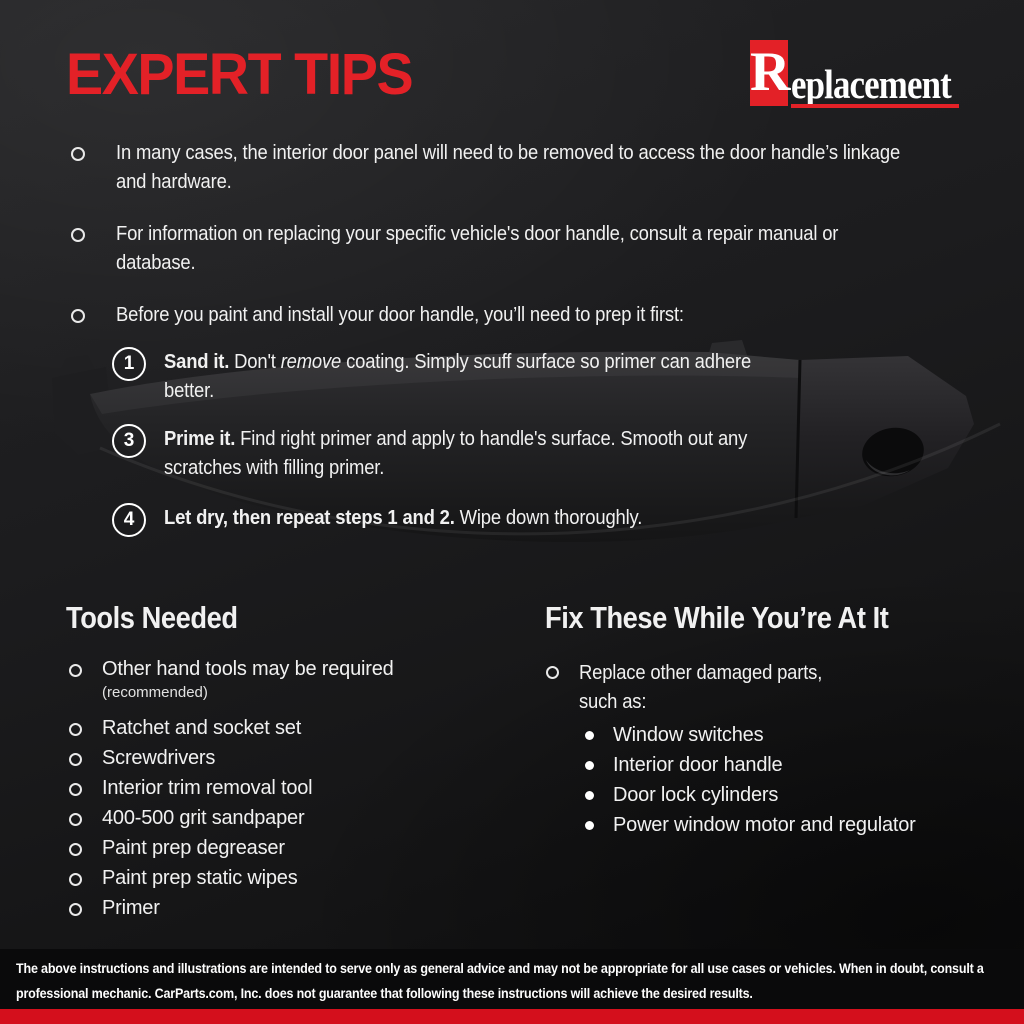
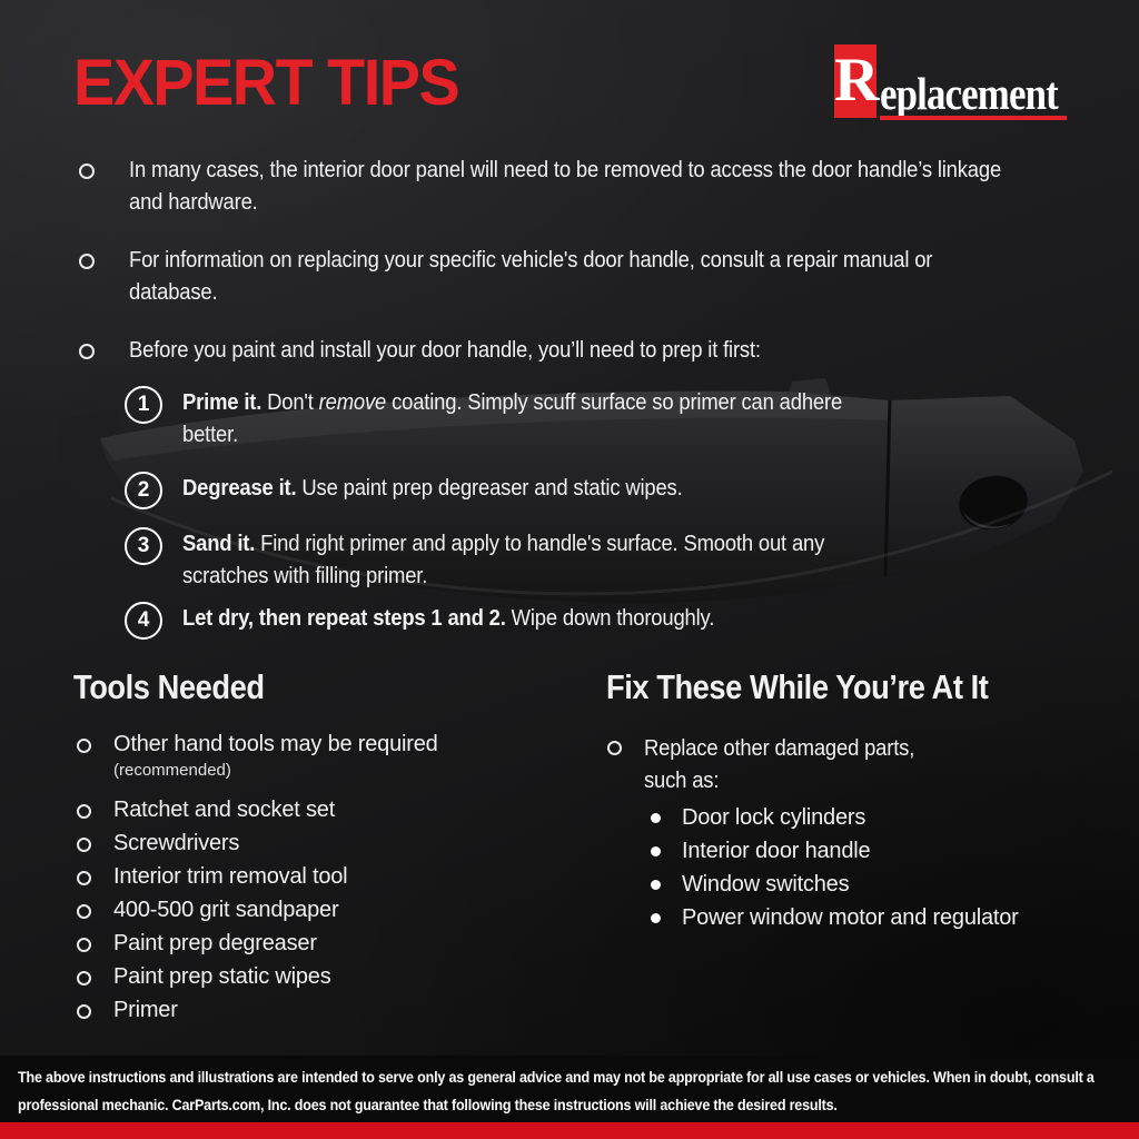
  EXPERT TIPS
  R
  eplacement
  In many cases, the interior door panel will need to be removed to access the door handle’s linkage and hardware.
  For information on replacing your specific vehicle's door handle, consult a repair manual or database.
  Before you paint and install your door handle, you’ll need to prep it first:
  1
- Sand it. Don't remove coating. Simply scuff surface so primer can adhere better.
+ Prime it. Don't remove coating. Simply scuff surface so primer can adhere better.
+ 2
+ Degrease it. Use paint prep degreaser and static wipes.
  3
- Prime it. Find right primer and apply to handle's surface. Smooth out any scratches with filling primer.
+ Sand it. Find right primer and apply to handle's surface. Smooth out any scratches with filling primer.
  4
  Let dry, then repeat steps 1 and 2. Wipe down thoroughly.
  Tools Needed
  Other hand tools may be required
  (recommended)
  Ratchet and socket set
  Screwdrivers
  Interior trim removal tool
  400-500 grit sandpaper
  Paint prep degreaser
  Paint prep static wipes
  Primer
  Fix These While You’re At It
  Replace other damaged parts,
  such as:
- Window switches
+ Door lock cylinders
  Interior door handle
- Door lock cylinders
+ Window switches
  Power window motor and regulator
  The above instructions and illustrations are intended to serve only as general advice and may not be appropriate for all use cases or vehicles. When in doubt, consult a professional mechanic. CarParts.com, Inc. does not guarantee that following these instructions will achieve the desired results.
